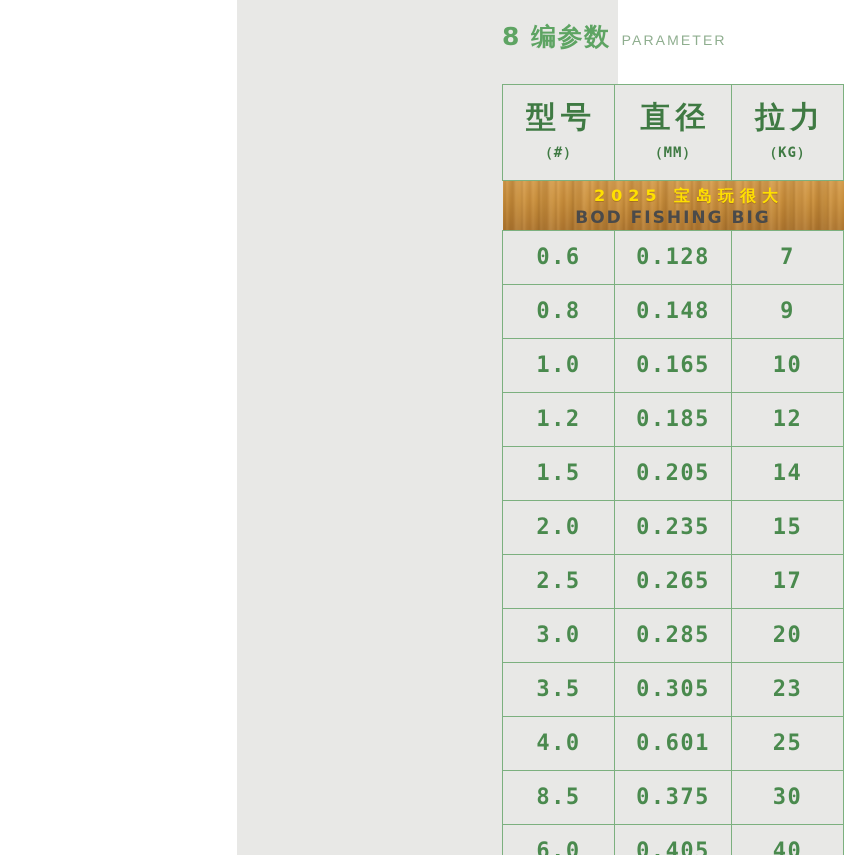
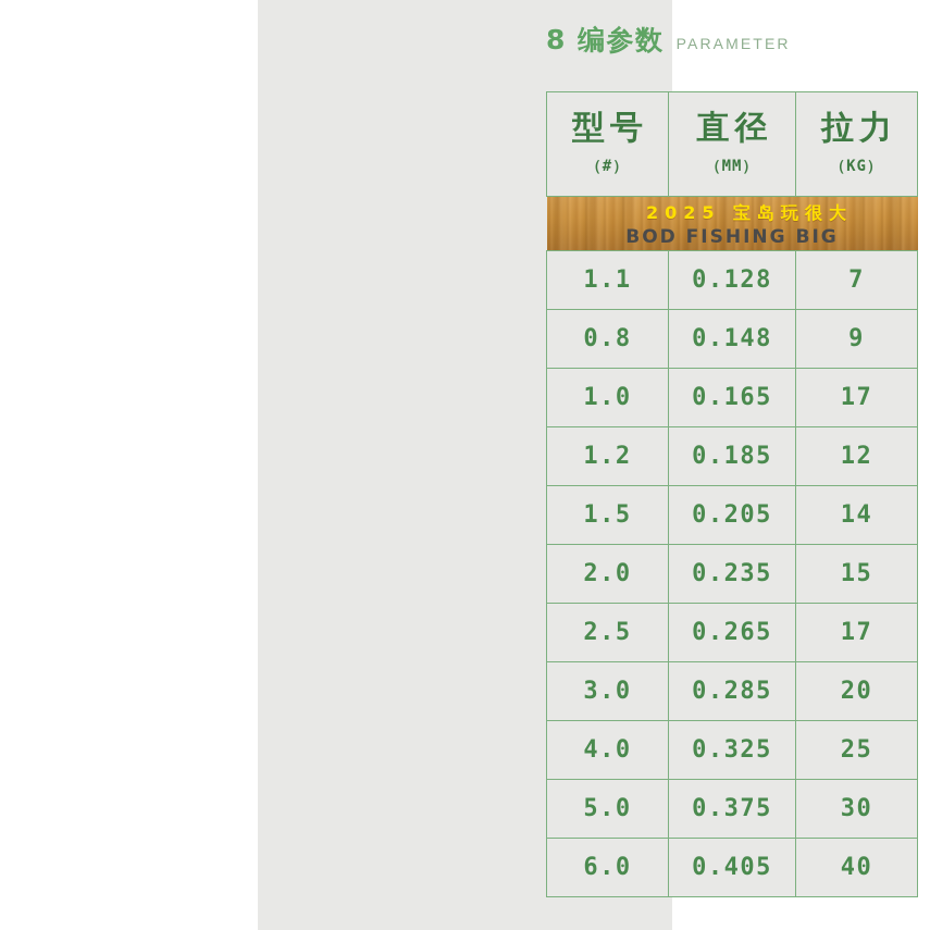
  8 编参数
  PARAMETER
  型号 （#）	直径 （MM）	拉力 （KG）
  2025 宝岛玩很大 BOD FISHING BIG
- 0.6	0.128	7
+ 1.1	0.128	7
  0.8	0.148	9
- 1.0	0.165	10
+ 1.0	0.165	17
  1.2	0.185	12
  1.5	0.205	14
  2.0	0.235	15
  2.5	0.265	17
  3.0	0.285	20
- 3.5	0.305	23
- 4.0	0.601	25
+ 4.0	0.325	25
- 8.5	0.375	30
+ 5.0	0.375	30
  6.0	0.405	40
